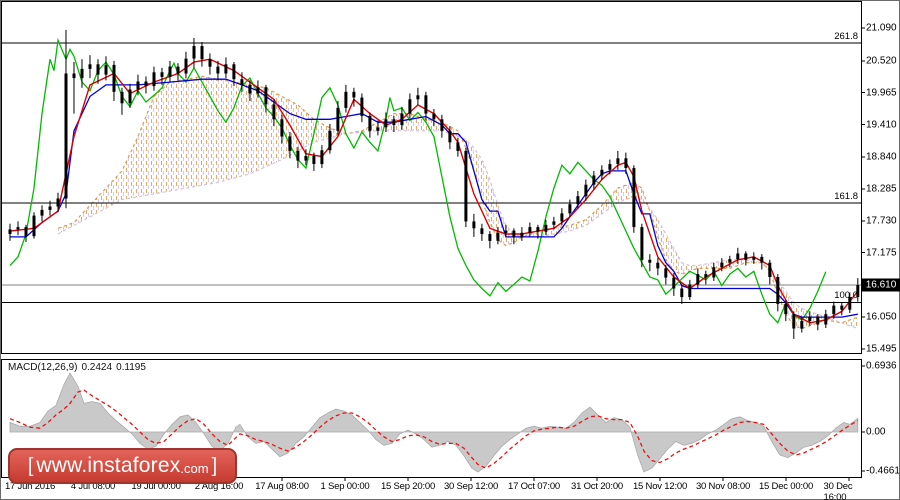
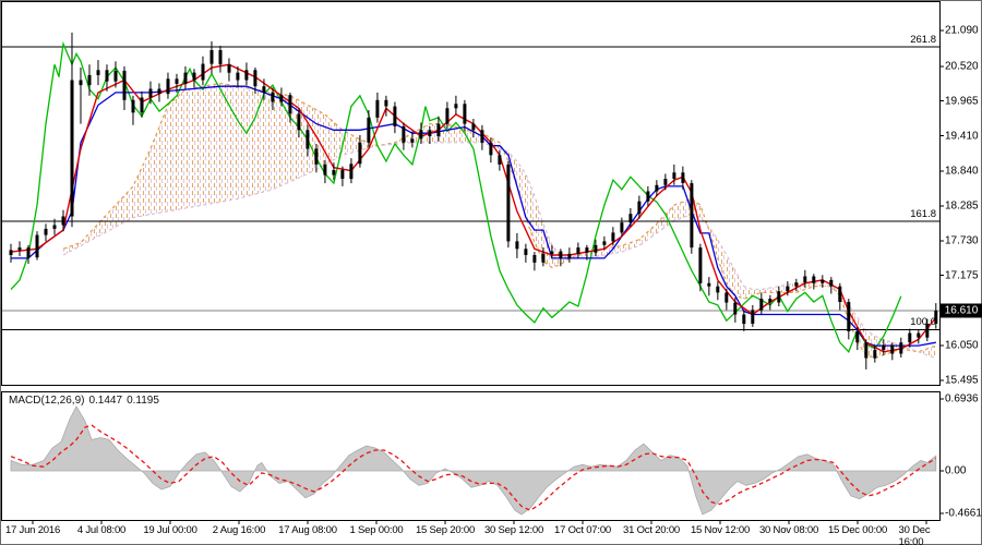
- MACD(12,26,9) 0.2424 0.1195
+ MACD(12,26,9) 0.1447 0.1195
  21.090
  20.520
  19.965
  19.410
  18.840
  18.285
  17.730
  17.175
  16.050
  15.495
  0.6936
  0.00
  -0.4661
  261.8
  161.8
  100.0
  17 Jun 2016
  4 Jul 08:00
  19 Jul 00:00
  2 Aug 16:00
  17 Aug 08:00
  1 Sep 00:00
  15 Sep 20:00
  30 Sep 12:00
  17 Oct 07:00
  31 Oct 20:00
  15 Nov 12:00
  30 Nov 08:00
  15 Dec 00:00
  30 Dec 16:00
  16.610
- [
- www.instaforex
- .com
- ]
